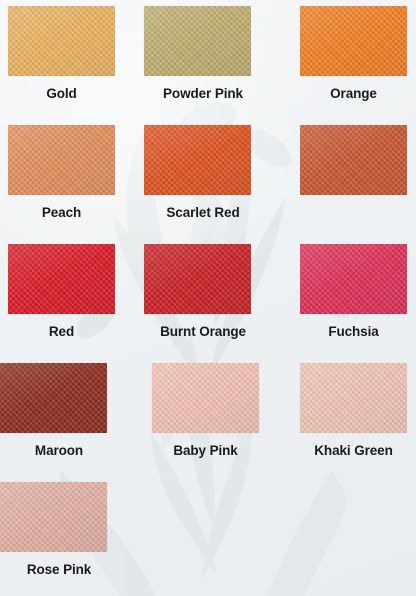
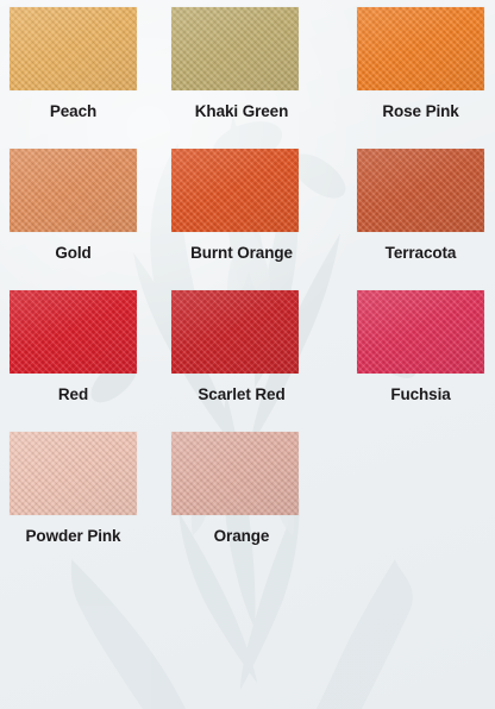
- Gold
+ Peach
- Powder Pink
+ Khaki Green
- Orange
+ Rose Pink
- Peach
+ Gold
- Scarlet Red
+ Burnt Orange
+ Terracota
  Red
- Burnt Orange
+ Scarlet Red
  Fuchsia
- Maroon
- Baby Pink
- Khaki Green
+ Powder Pink
- Rose Pink
+ Orange
